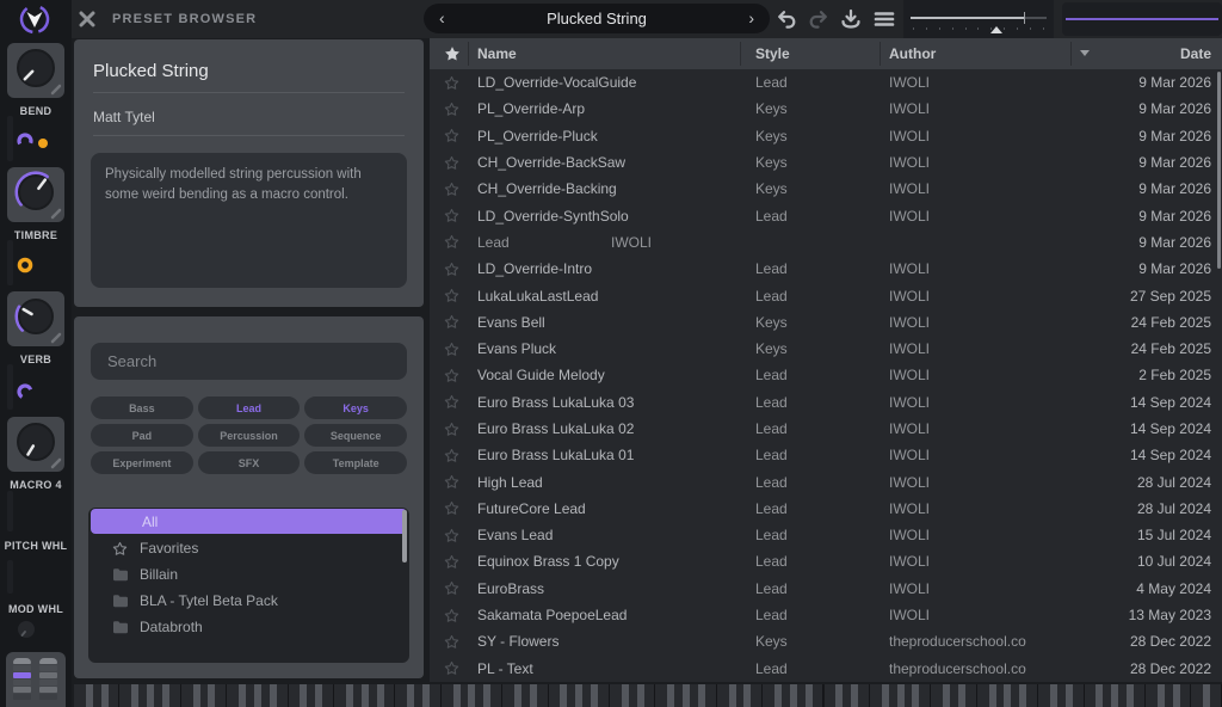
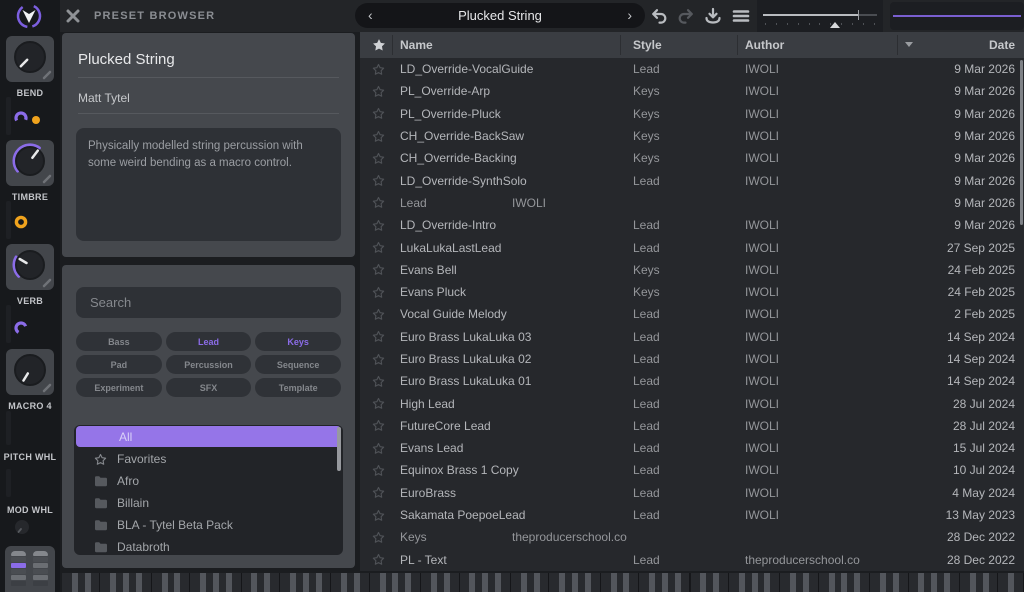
  PRESET BROWSER
  ‹
  Plucked String
  ›
  BEND
  TIMBRE
  VERB
  MACRO 4
  PITCH WHL
  MOD WHL
  Plucked String
  Matt Tytel
  Physically modelled string percussion with some weird bending as a macro control.
  Search
  Bass
  Lead
  Keys
  Pad
  Percussion
  Sequence
  Experiment
  SFX
  Template
  All
  Favorites
+ Afro
  Billain
  BLA - Tytel Beta Pack
  Databroth
  Name
  Style
  Author
  Date
  LD_Override-VocalGuide
  Lead
  IWOLI
  9 Mar 2026
  PL_Override-Arp
  Keys
  IWOLI
  9 Mar 2026
  PL_Override-Pluck
  Keys
  IWOLI
  9 Mar 2026
  CH_Override-BackSaw
  Keys
  IWOLI
  9 Mar 2026
  CH_Override-Backing
  Keys
  IWOLI
  9 Mar 2026
  LD_Override-SynthSolo
  Lead
  IWOLI
  9 Mar 2026
  Lead
  IWOLI
  9 Mar 2026
  LD_Override-Intro
  Lead
  IWOLI
  9 Mar 2026
  LukaLukaLastLead
  Lead
  IWOLI
  27 Sep 2025
  Evans Bell
  Keys
  IWOLI
  24 Feb 2025
  Evans Pluck
  Keys
  IWOLI
  24 Feb 2025
  Vocal Guide Melody
  Lead
  IWOLI
  2 Feb 2025
  Euro Brass LukaLuka 03
  Lead
  IWOLI
  14 Sep 2024
  Euro Brass LukaLuka 02
  Lead
  IWOLI
  14 Sep 2024
  Euro Brass LukaLuka 01
  Lead
  IWOLI
  14 Sep 2024
  High Lead
  Lead
  IWOLI
  28 Jul 2024
  FutureCore Lead
  Lead
  IWOLI
  28 Jul 2024
  Evans Lead
  Lead
  IWOLI
  15 Jul 2024
  Equinox Brass 1 Copy
  Lead
  IWOLI
  10 Jul 2024
  EuroBrass
  Lead
  IWOLI
  4 May 2024
  Sakamata PoepoeLead
  Lead
  IWOLI
  13 May 2023
- SY - Flowers
  Keys
  theproducerschool.co
  28 Dec 2022
  PL - Text
  Lead
  theproducerschool.co
  28 Dec 2022
